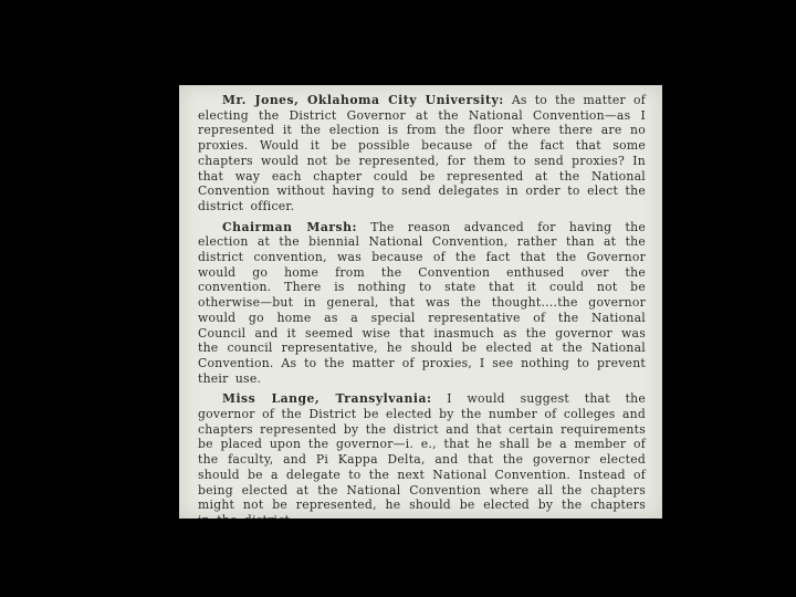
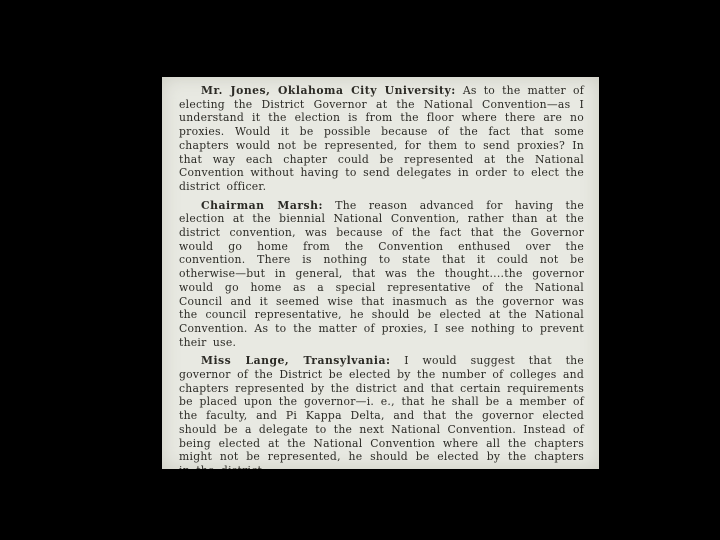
- Mr. Jones, Oklahoma City University: As to the matter of electing the District Governor at the National Convention—as I represented it the election is from the floor where there are no proxies. Would it be possible because of the fact that some chapters would not be represented, for them to send proxies? In that way each chapter could be represented at the National Convention without having to send delegates in order to elect the district officer.
+ Mr. Jones, Oklahoma City University: As to the matter of electing the District Governor at the National Convention—as I understand it the election is from the floor where there are no proxies. Would it be possible because of the fact that some chapters would not be represented, for them to send proxies? In that way each chapter could be represented at the National Convention without having to send delegates in order to elect the district officer.
  Chairman Marsh: The reason advanced for having the election at the biennial National Convention, rather than at the district convention, was because of the fact that the Governor would go home from the Convention enthused over the convention. There is nothing to state that it could not be otherwise—but in general, that was the thought....the governor would go home as a special representative of the National Council and it seemed wise that inasmuch as the governor was the council representative, he should be elected at the National Convention. As to the matter of proxies, I see nothing to prevent their use.
  Miss Lange, Transylvania: I would suggest that the governor of the District be elected by the number of colleges and chapters represented by the district and that certain requirements be placed upon the governor—i. e., that he shall be a member of the faculty, and Pi Kappa Delta, and that the governor elected should be a delegate to the next National Convention. Instead of being elected at the National Convention where all the chapters might not be represented, he should be elected by the chapters
